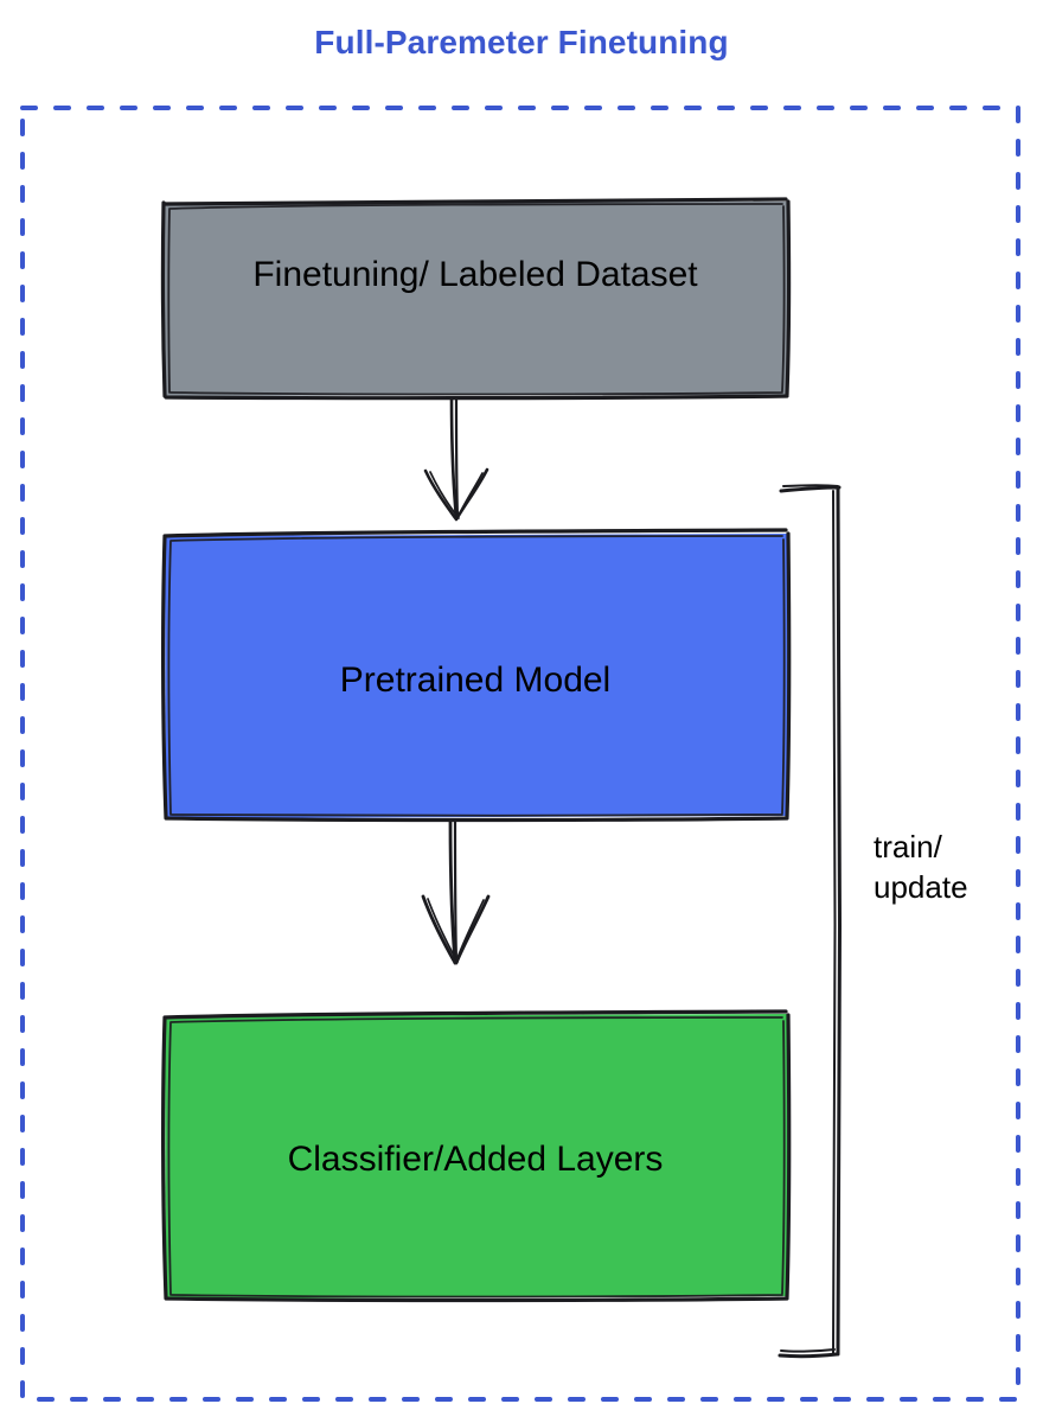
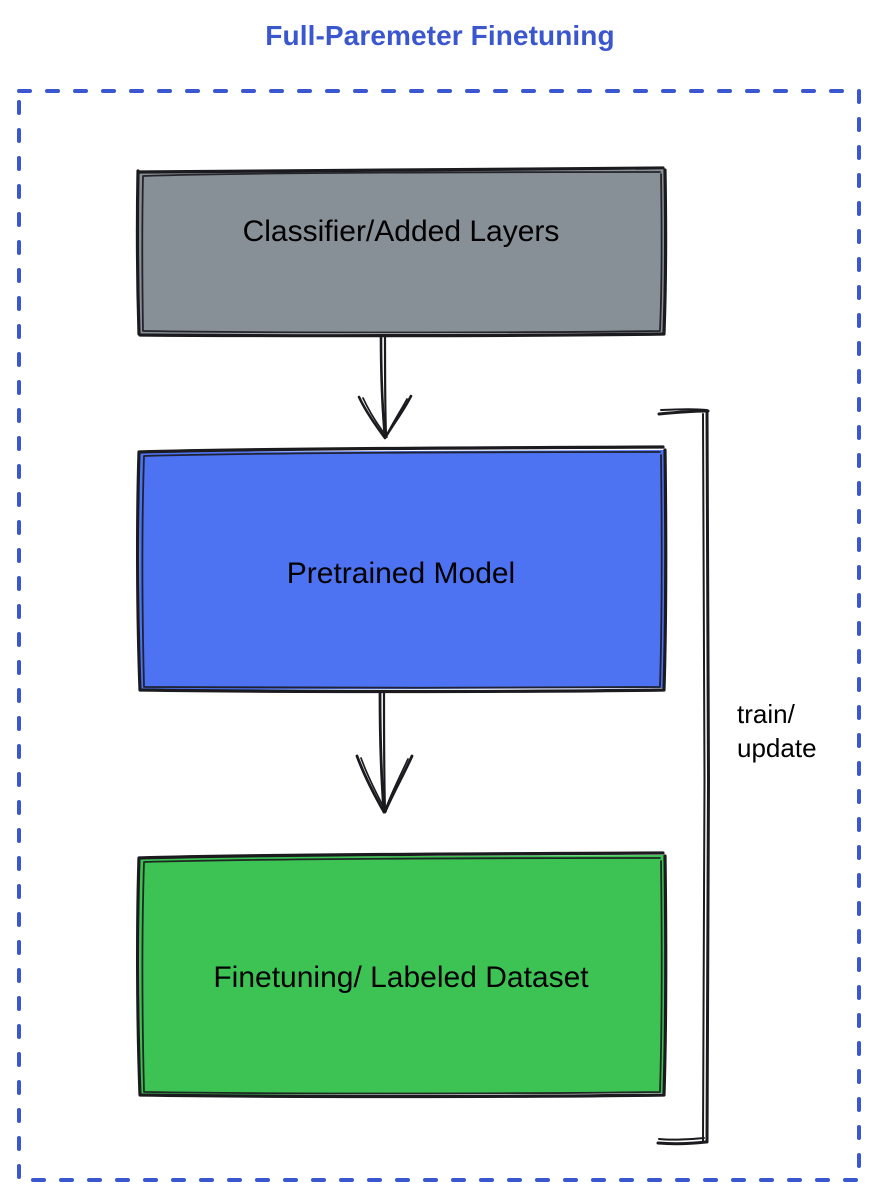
  Full-Paremeter Finetuning
- Finetuning/ Labeled Dataset
+ Classifier/Added Layers
  Pretrained Model
- Classifier/Added Layers
+ Finetuning/ Labeled Dataset
  train/
  update
